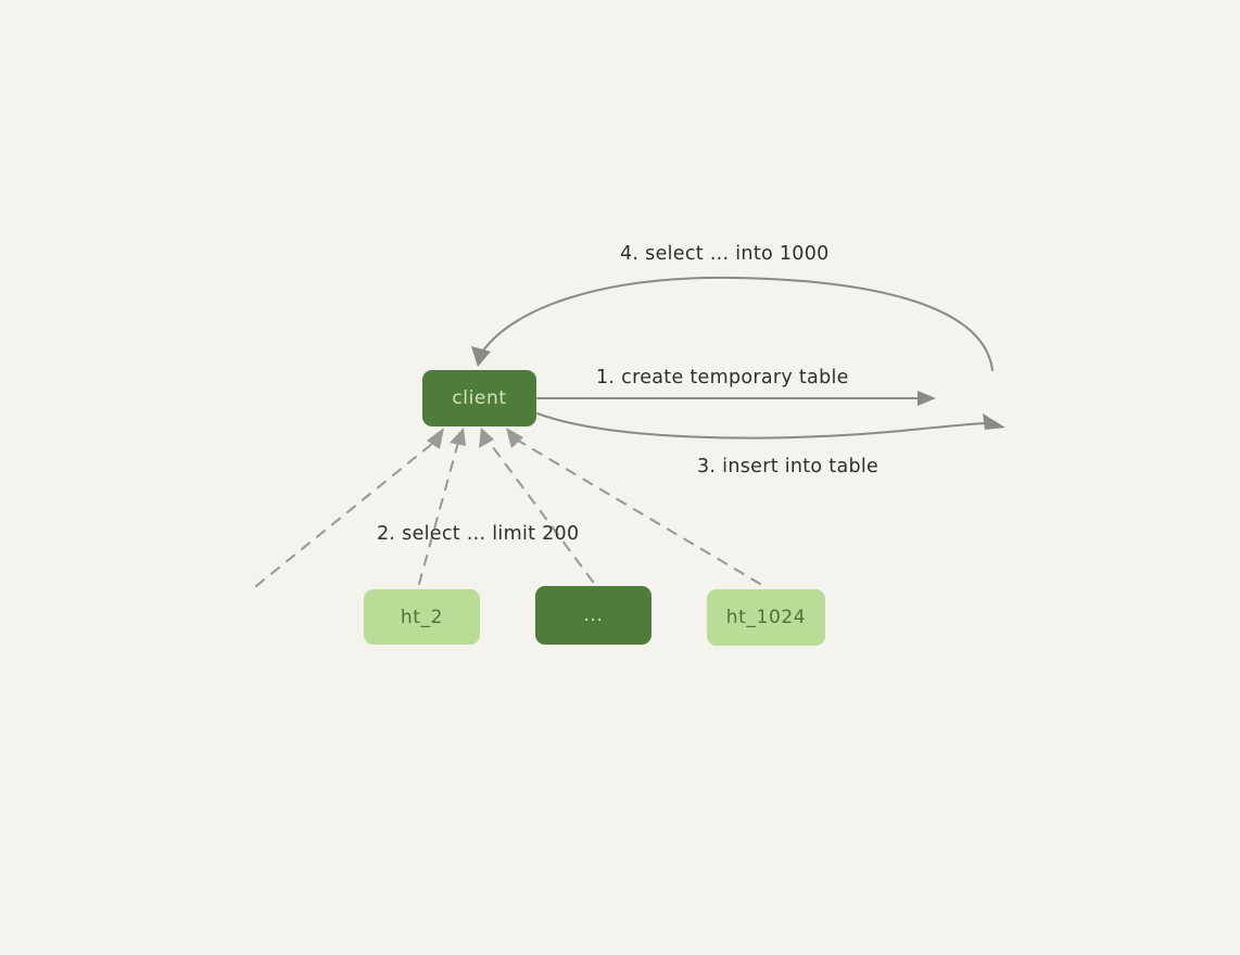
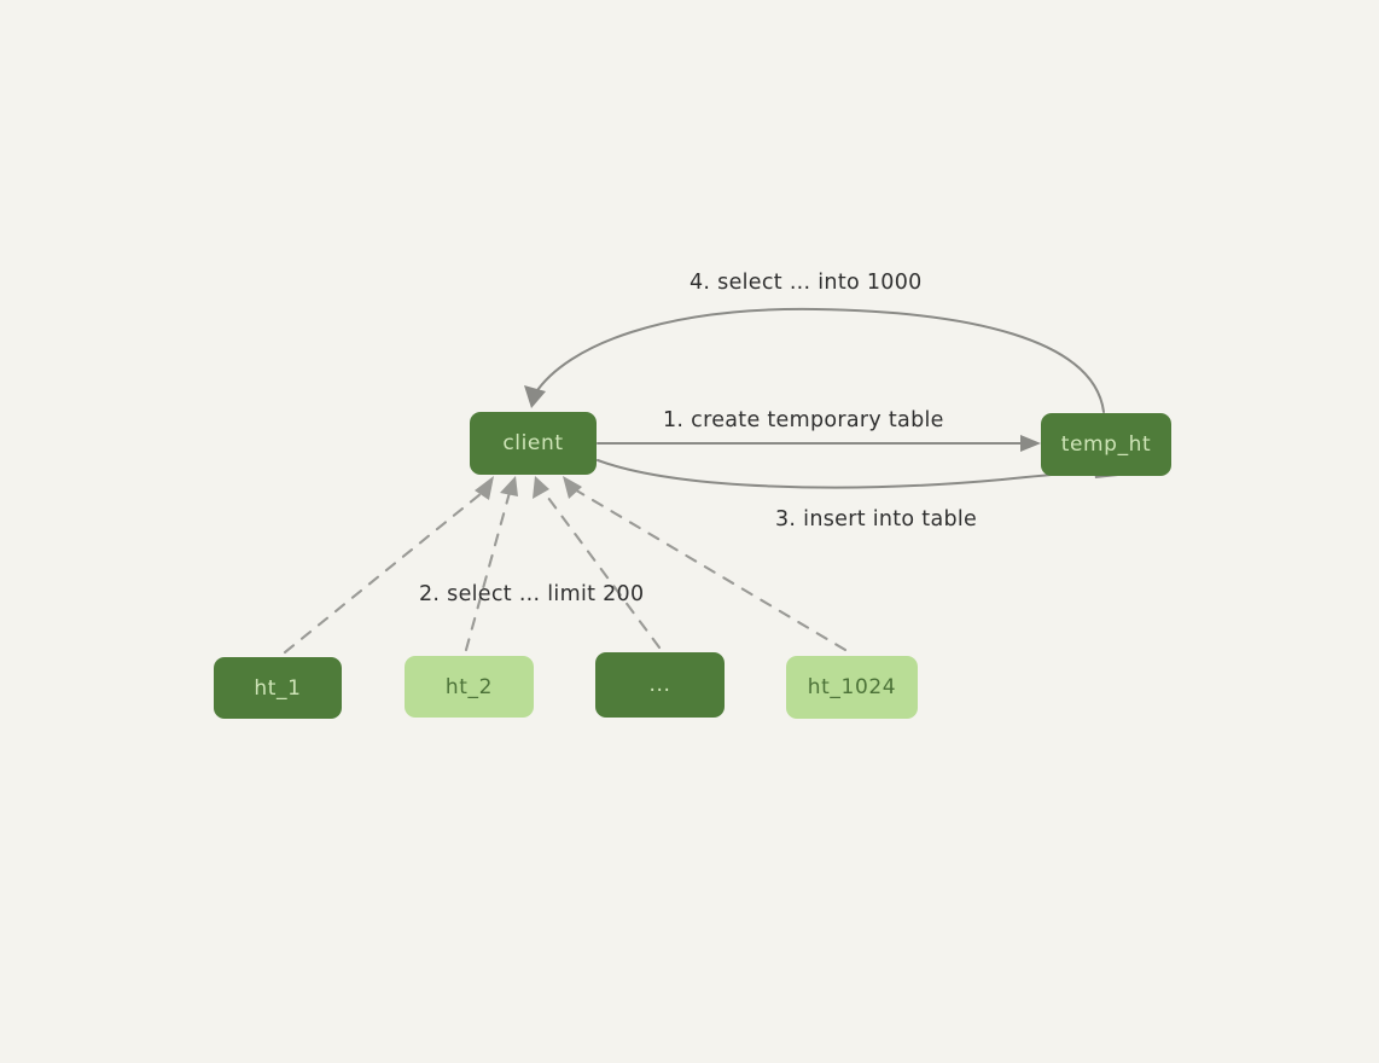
  client
+ temp_ht
+ ht_1
  ht_2
  ...
  ht_1024
  4. select ... into 1000
  1. create temporary table
  3. insert into table
  2. select ... limit 200
